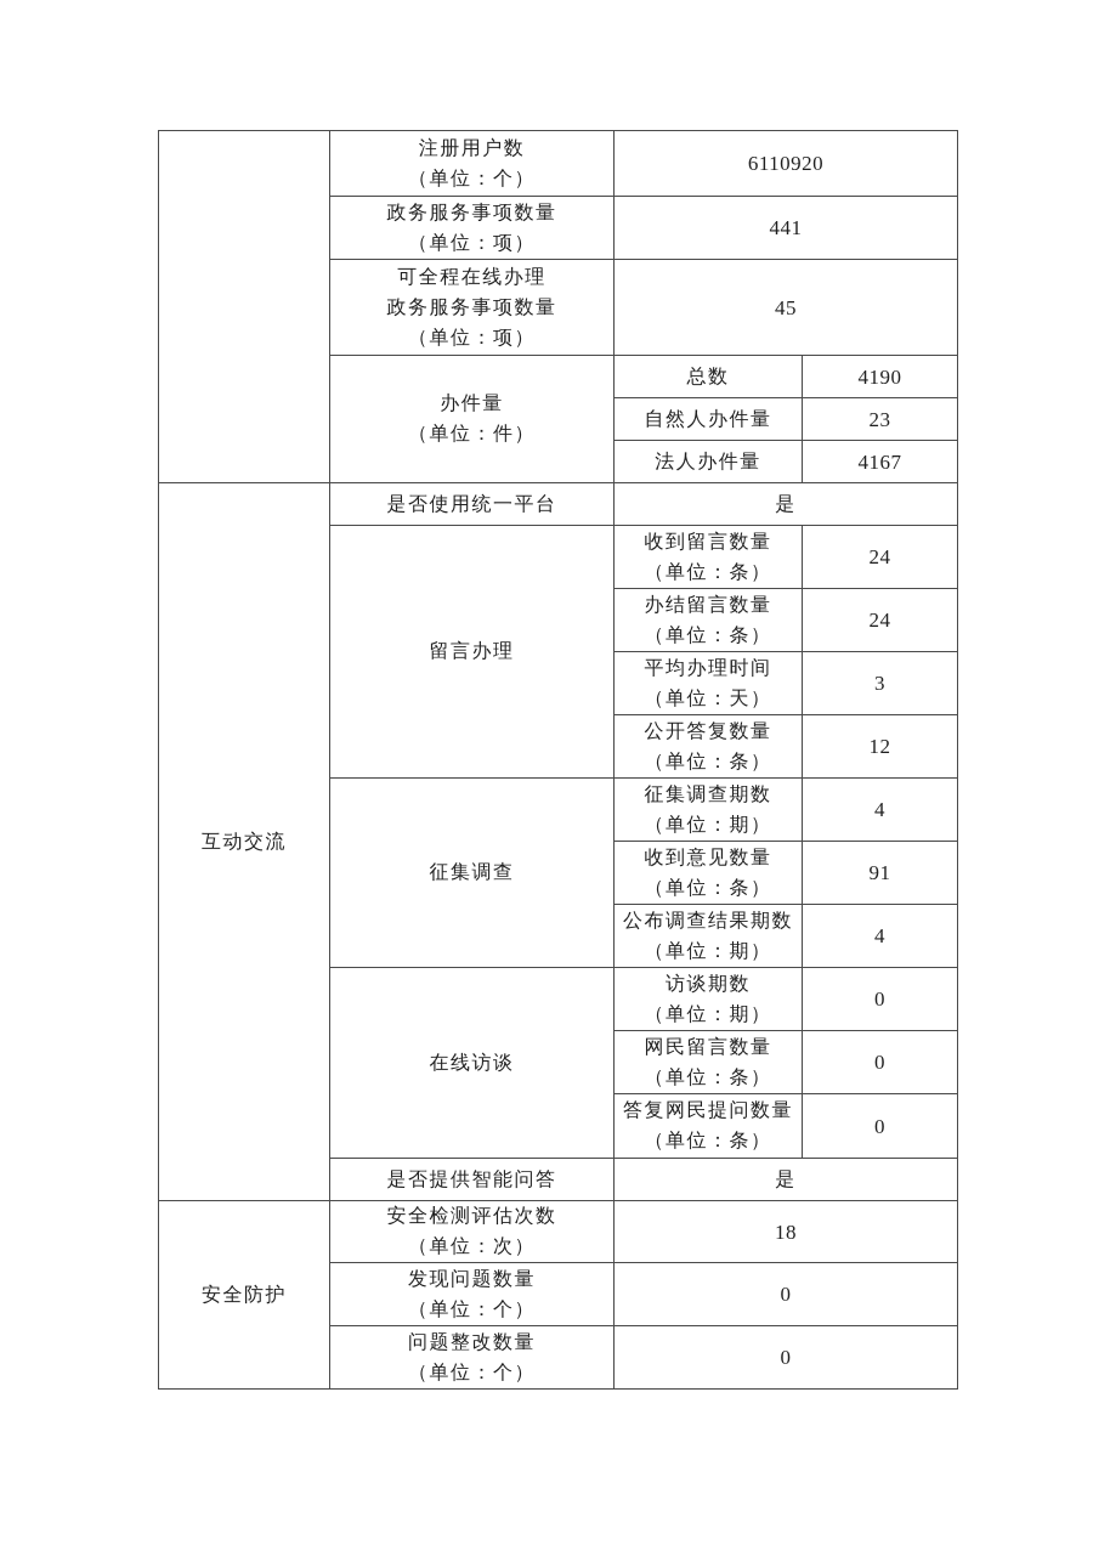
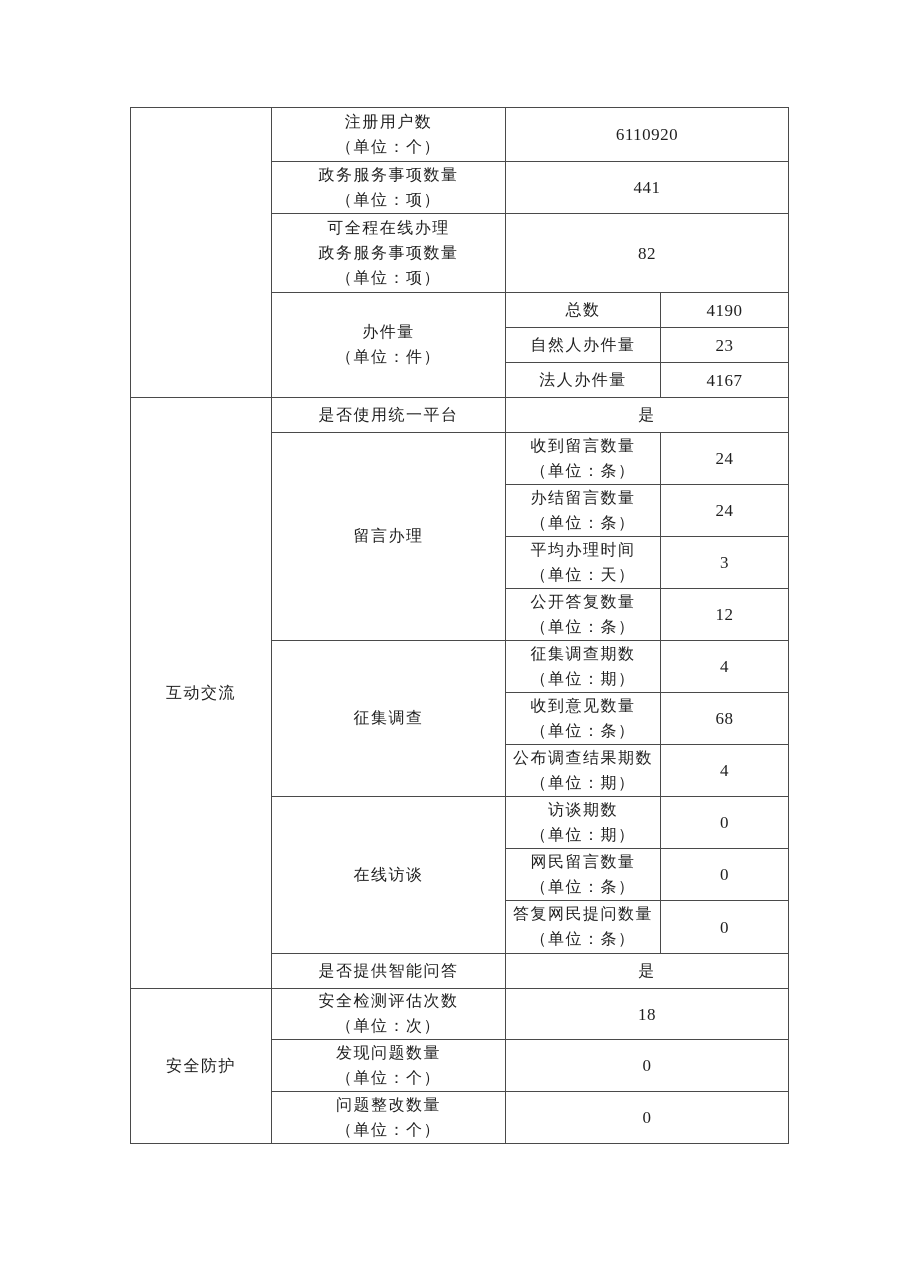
  	注册用户数 （单位：个）	6110920
  政务服务事项数量 （单位：项）	441
- 可全程在线办理 政务服务事项数量 （单位：项）	45
+ 可全程在线办理 政务服务事项数量 （单位：项）	82
  办件量 （单位：件）	总数	4190
  自然人办件量	23
  法人办件量	4167
  互动交流	是否使用统一平台	是
  留言办理	收到留言数量 （单位：条）	24
  办结留言数量 （单位：条）	24
  平均办理时间 （单位：天）	3
  公开答复数量 （单位：条）	12
  征集调查	征集调查期数 （单位：期）	4
- 收到意见数量 （单位：条）	91
+ 收到意见数量 （单位：条）	68
  公布调查结果期数 （单位：期）	4
  在线访谈	访谈期数 （单位：期）	0
  网民留言数量 （单位：条）	0
  答复网民提问数量 （单位：条）	0
  是否提供智能问答	是
  安全防护	安全检测评估次数 （单位：次）	18
  发现问题数量 （单位：个）	0
  问题整改数量 （单位：个）	0
